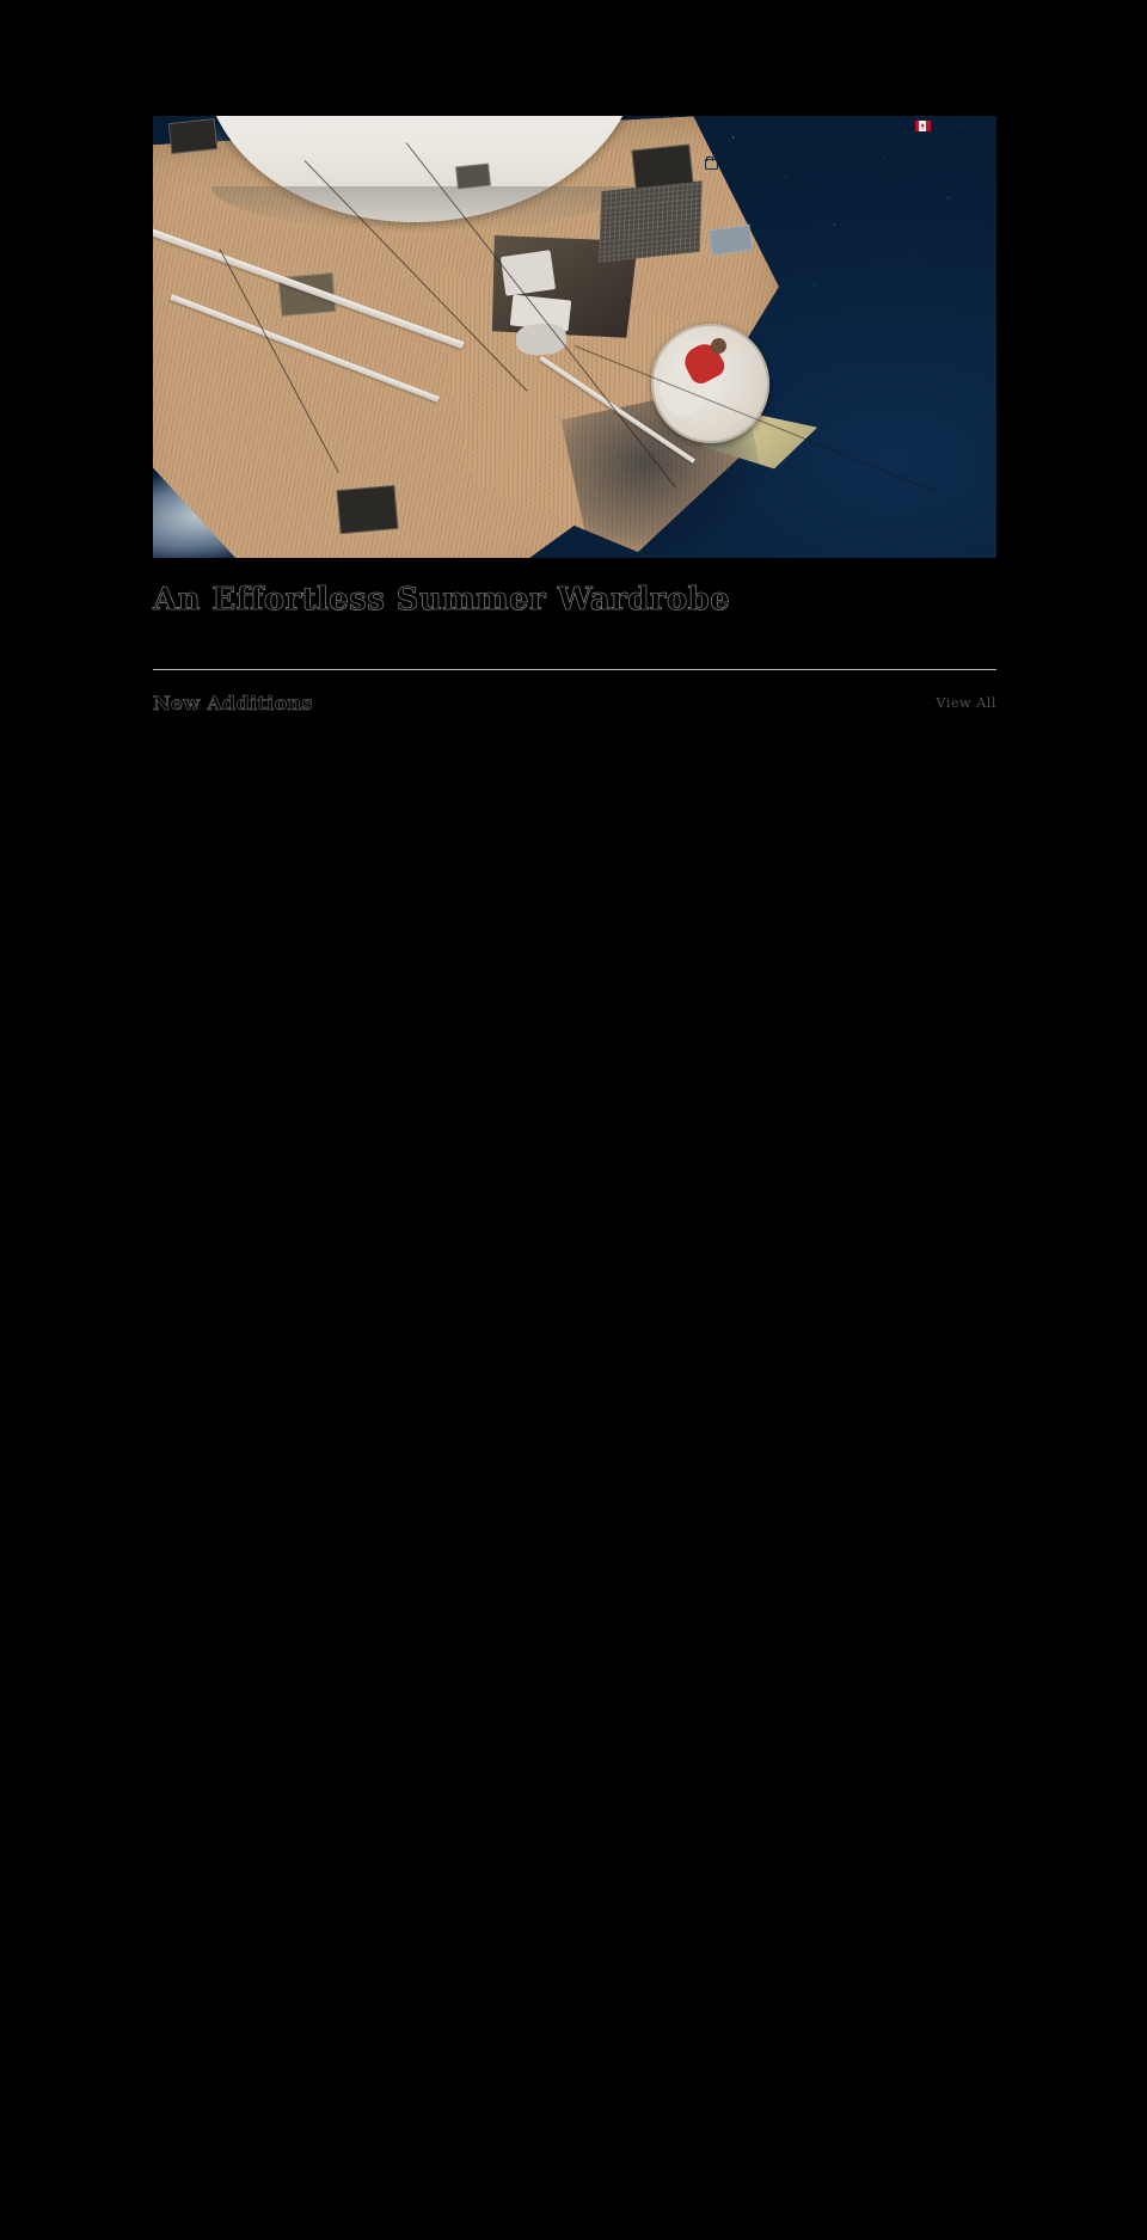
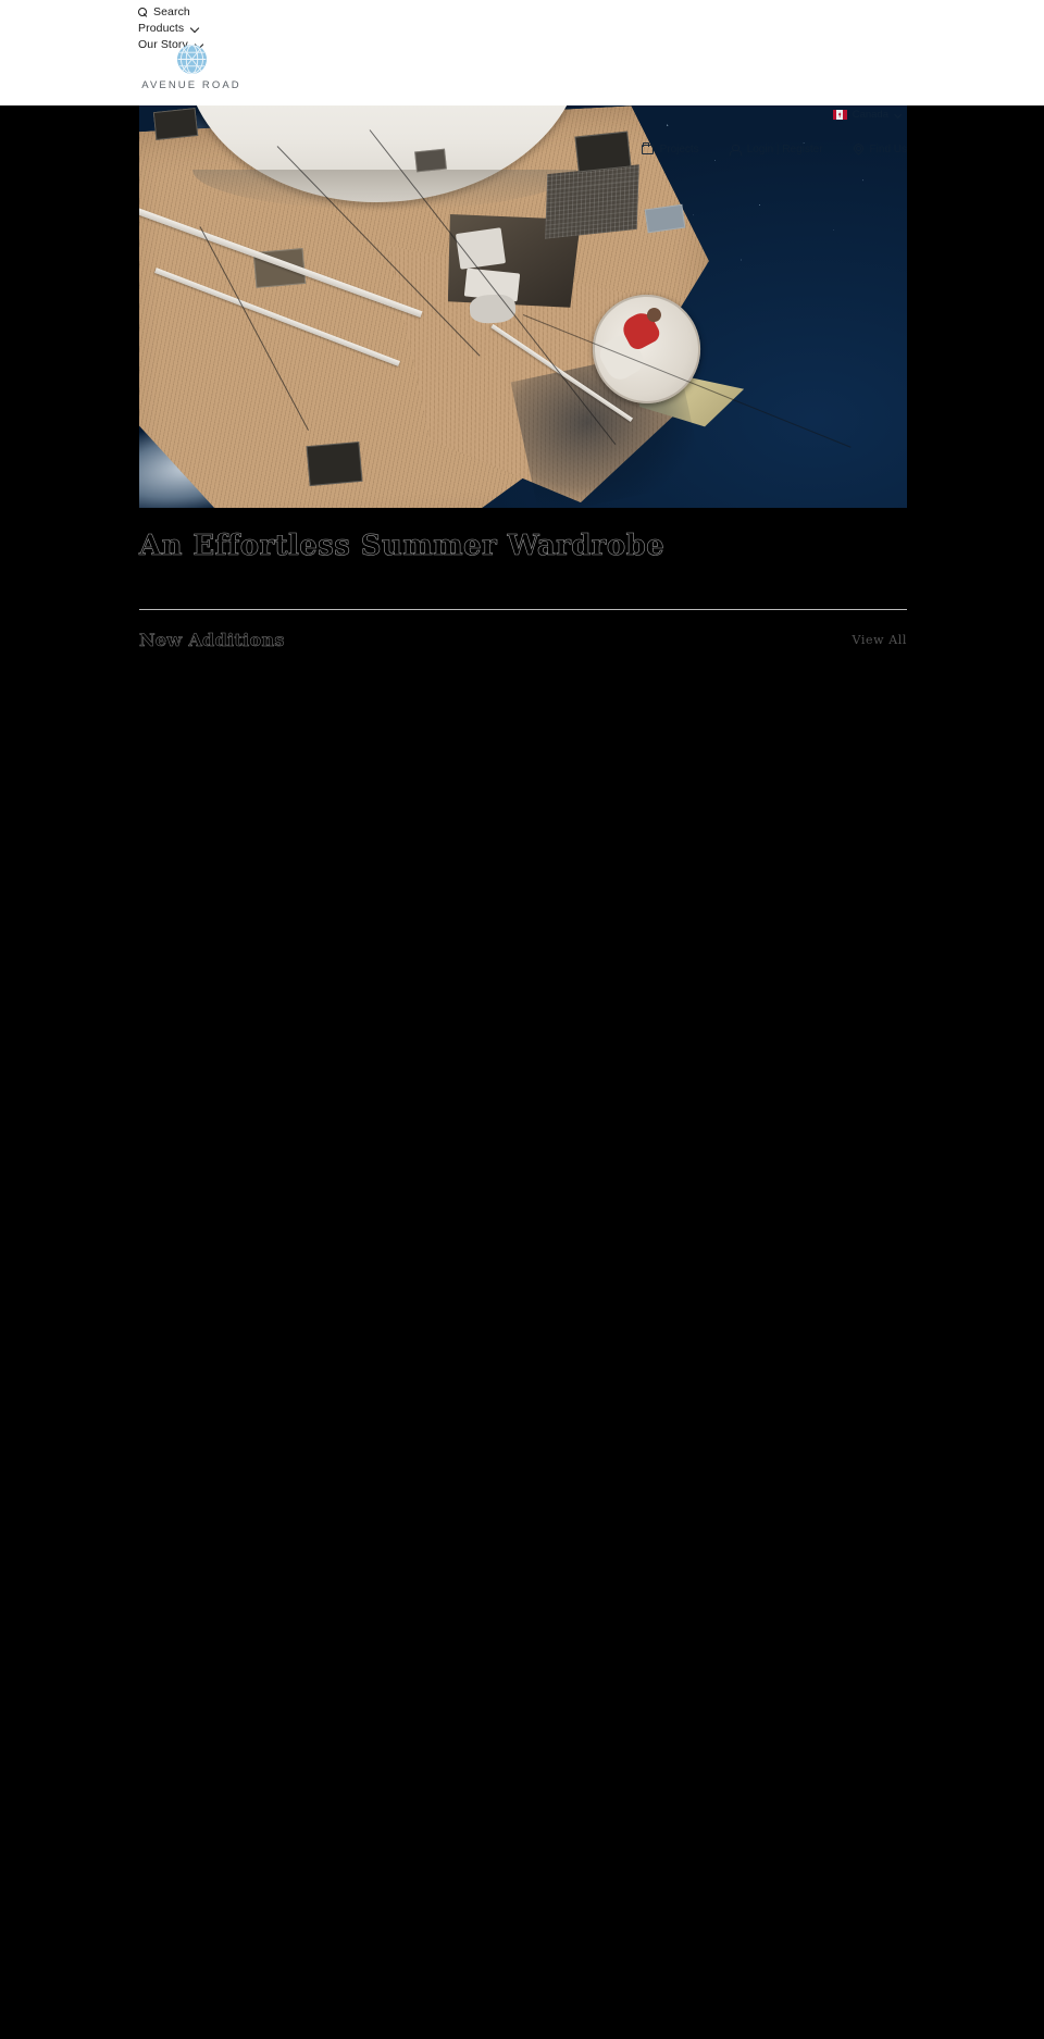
+ Search
+ Products
+ Our Story
+ AVENUE ROAD
  Find Us
  An Effortless Summer Wardrobe
  New Additions
  View All
